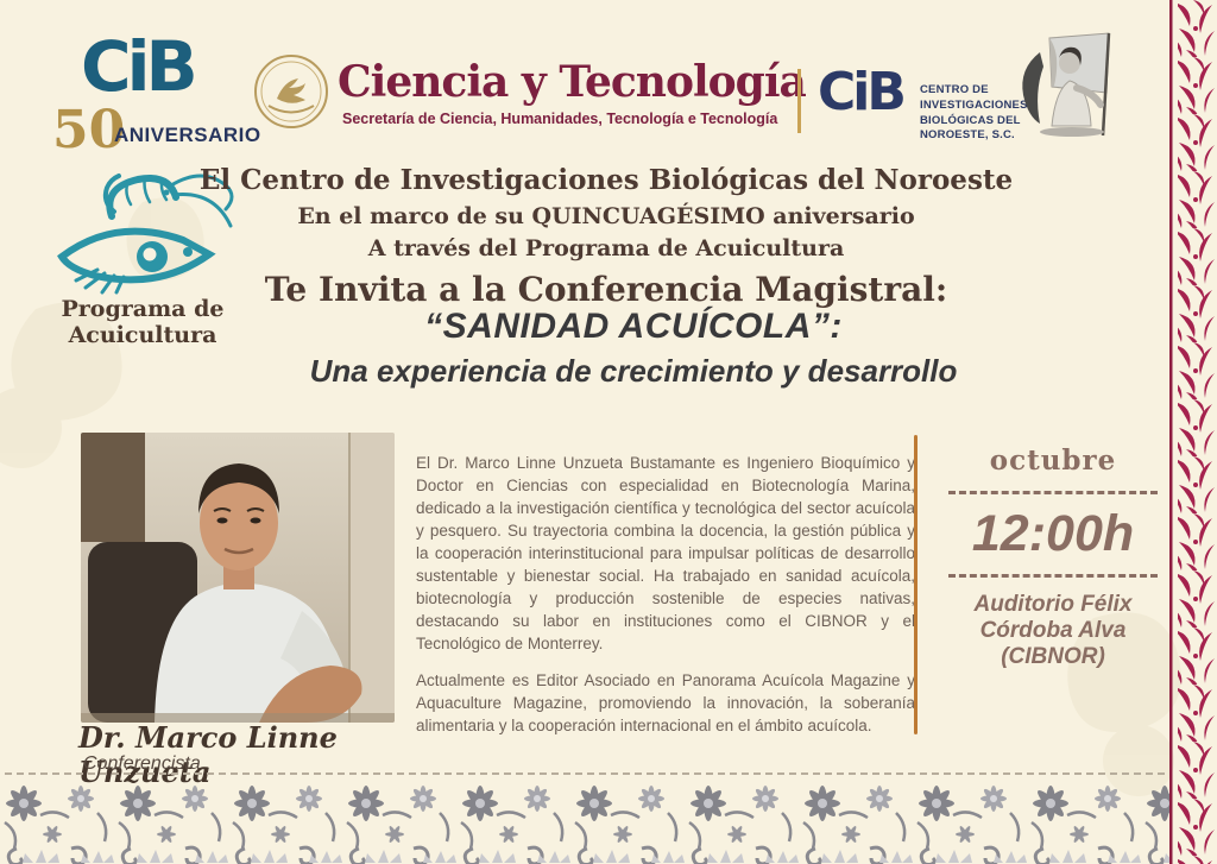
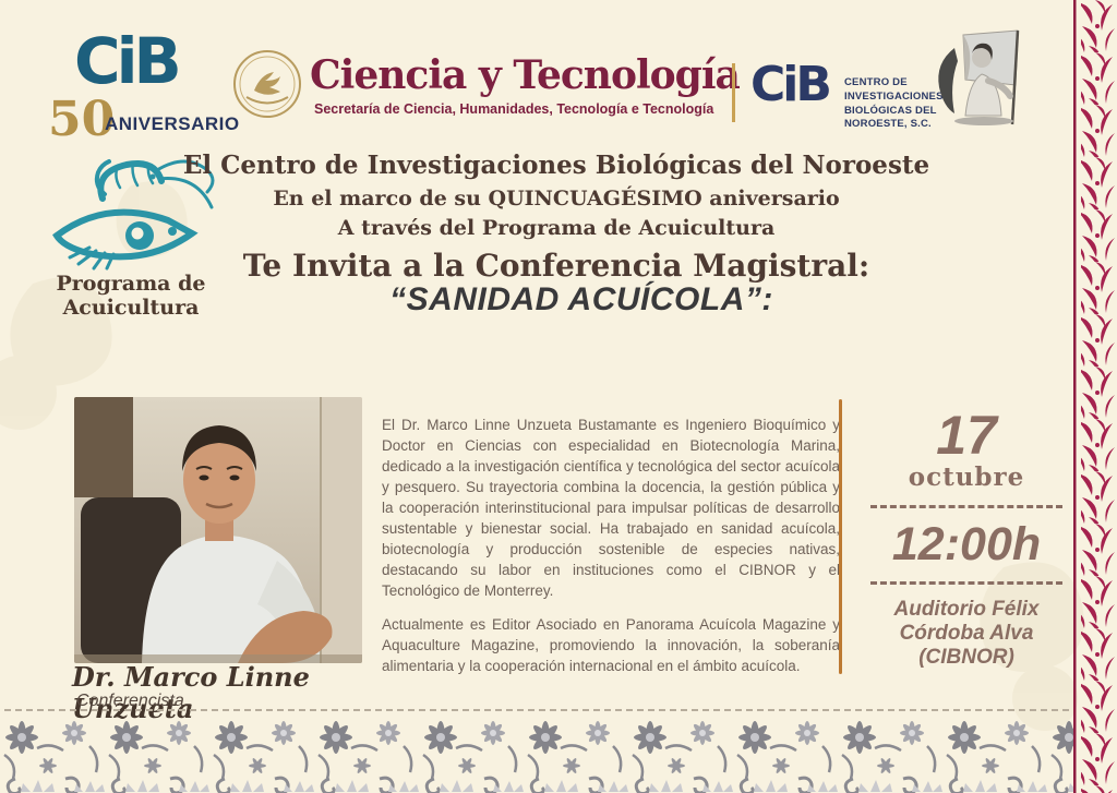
  CiB
  50
  ANIVERSARIO
  Ciencia y Tecnología
  Secretaría de Ciencia, Humanidades, Tecnología e Tecnología
  CiB
  CENTRO DE
  INVESTIGACIONES
  BIOLÓGICAS DEL
  NOROESTE, S.C.
  Programa de
  Acuicultura
  El Centro de Investigaciones Biológicas del Noroeste
  En el marco de su QUINCUAGÉSIMO aniversario
  A través del Programa de Acuicultura
  Te Invita a la Conferencia Magistral:
  “SANIDAD ACUÍCOLA”:
- Una experiencia de crecimiento y desarrollo
  Dr. Marco Linne Unzueta
  Conferencista
  El Dr. Marco Linne Unzueta Bustamante es Ingeniero Bioquímico y Doctor en Ciencias con especialidad en Biotecnología Marina dedicado a la investigación científica y tecnológica del sector acuícola y pesquero. Su trayectoria combina la docencia, la gestión pública y la cooperación interinstitucional para impulsar políticas de desarrollo sustentable y bienestar social. Ha trabajado en sanidad acuícola biotecnología y producción sostenible de especies nativas destacando su labor en instituciones como el CIBNOR y e Tecnológico de Monterrey.
  Actualmente es Editor Asociado en Panorama Acuícola Magazine y Aquaculture Magazine, promoviendo la innovación, la soberanía alimentaria y la cooperación internacional en el ámbito acuícola.
+ 17
  octubre
  12:00h
  Auditorio Félix
  Córdoba Alva
  (CIBNOR)
